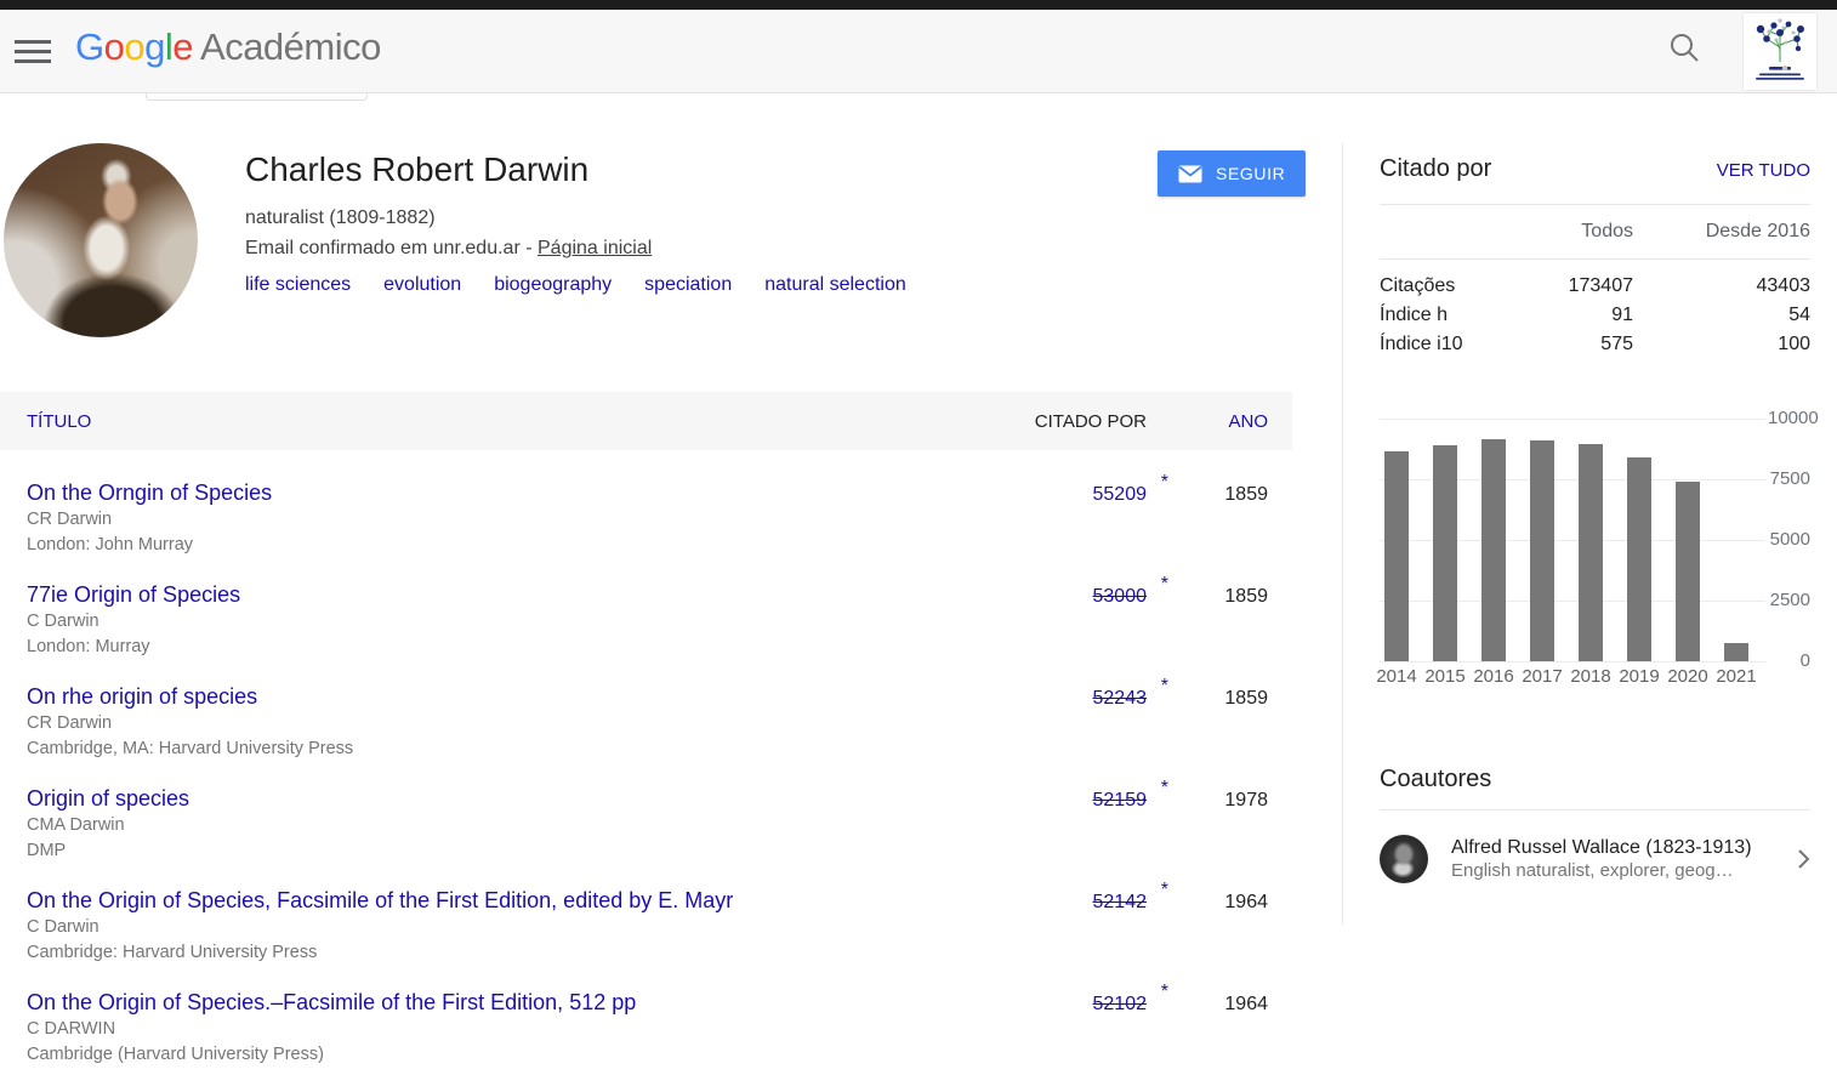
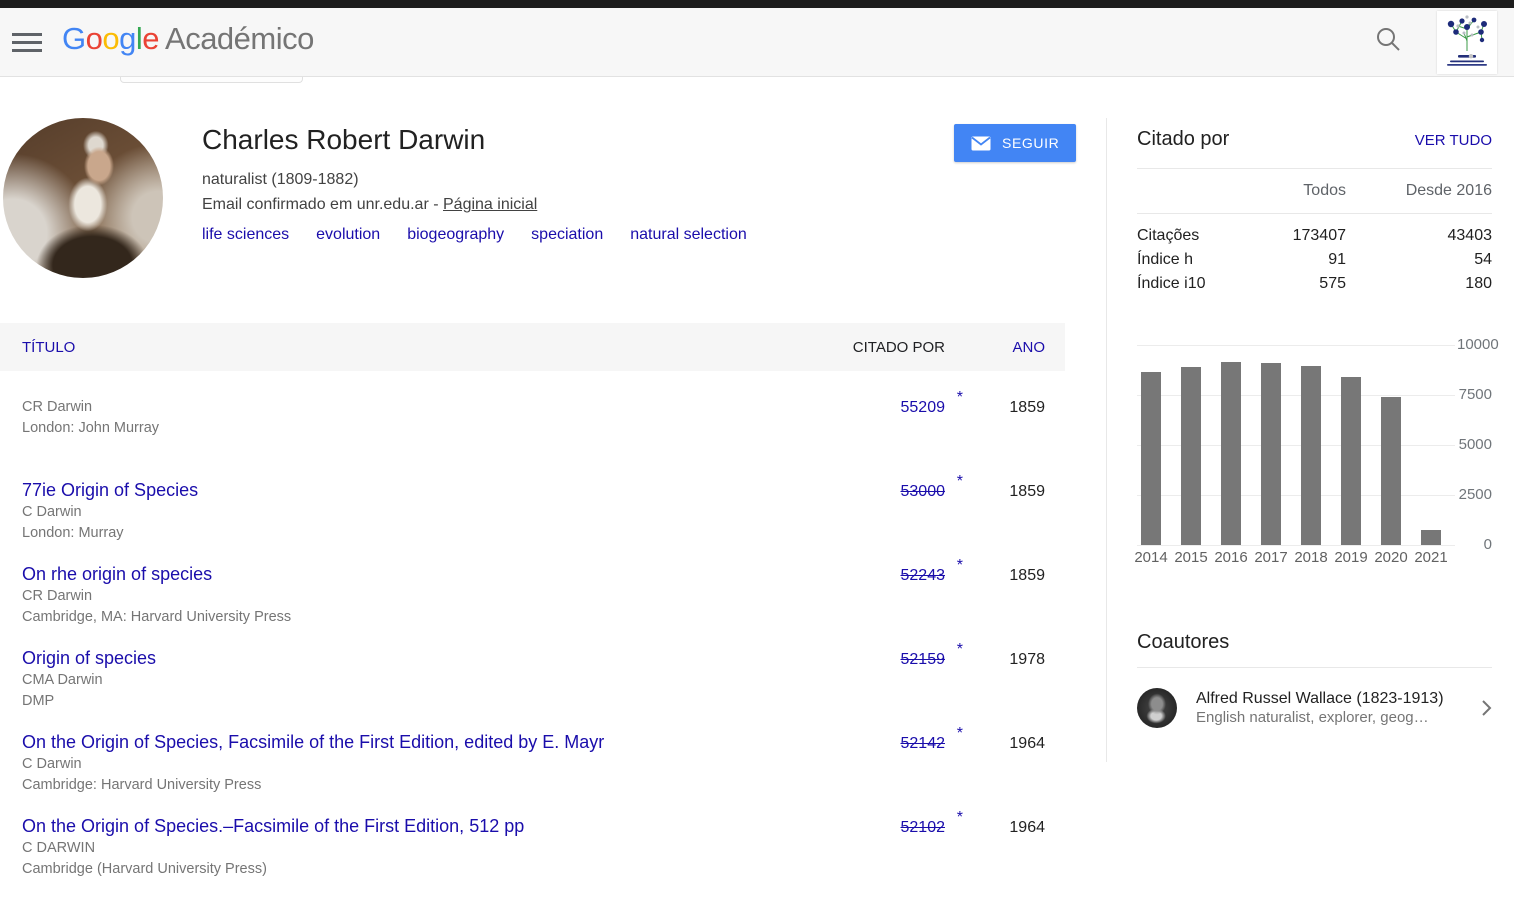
  Google Académico
  Charles Robert Darwin
  naturalist (1809-1882)
  Email confirmado em unr.edu.ar - Página inicial
  life sciences
  evolution
  biogeography
  speciation
  natural selection
  SEGUIR
  TÍTULO
  CITADO POR
  ANO
- On the Orngin of Species
  CR Darwin
  London: John Murray
  55209
  *
  1859
  77ie Origin of Species
  C Darwin
  London: Murray
  53000
  *
  1859
  On rhe origin of species
  CR Darwin
  Cambridge, MA: Harvard University Press
  52243
  *
  1859
  Origin of species
  CMA Darwin
  DMP
  52159
  *
  1978
  On the Origin of Species, Facsimile of the First Edition, edited by E. Mayr
  C Darwin
  Cambridge: Harvard University Press
  52142
  *
  1964
  On the Origin of Species.–Facsimile of the First Edition, 512 pp
  C DARWIN
  Cambridge (Harvard University Press)
  52102
  *
  1964
  Citado por
  VER TUDO
  Todos
  Desde 2016
  Citações
  173407
  43403
  Índice h
  91
  54
  Índice i10
  575
- 100
+ 180
  0
  2500
  5000
  7500
  10000
  2014
  2015
  2016
  2017
  2018
  2019
  2020
  2021
  Coautores
  Alfred Russel Wallace (1823-1913)
  English naturalist, explorer, geog…
